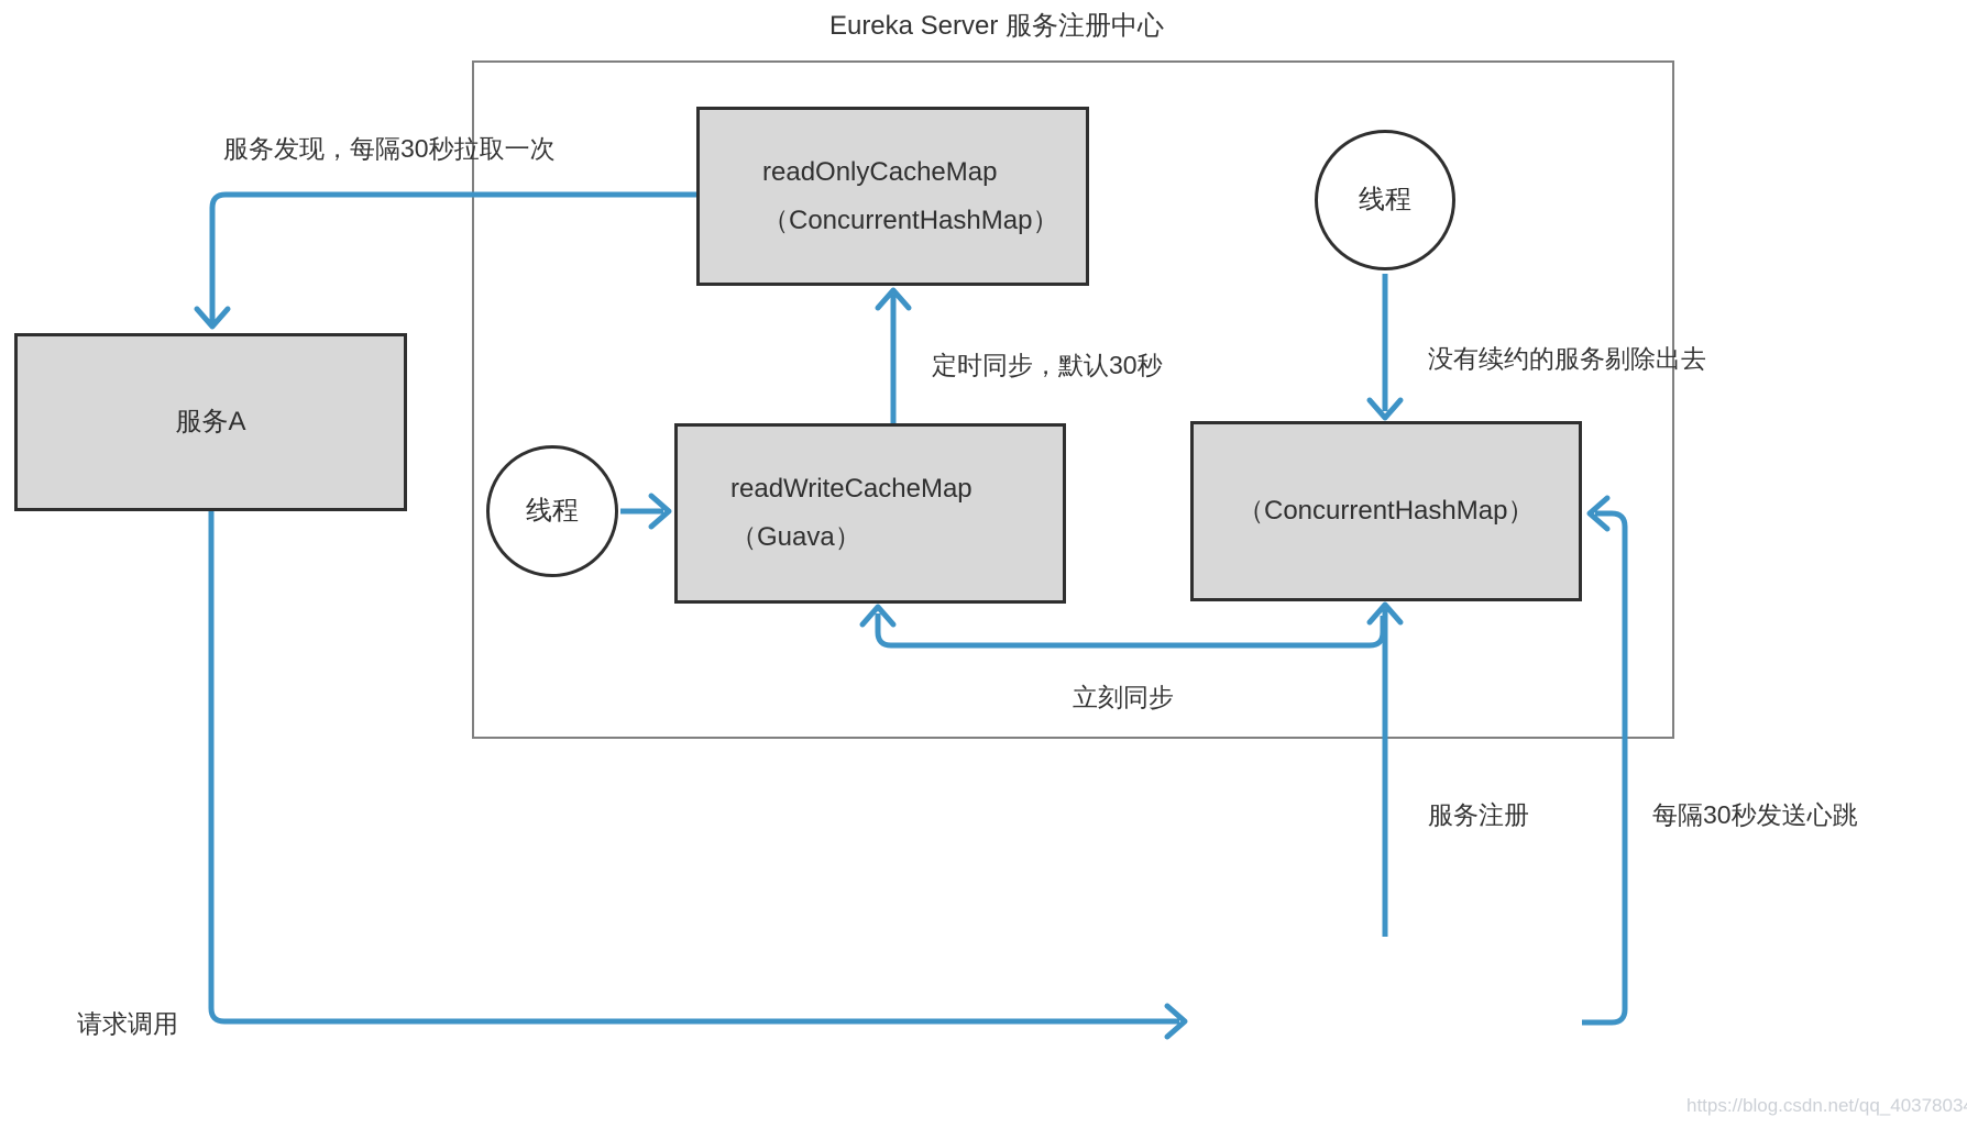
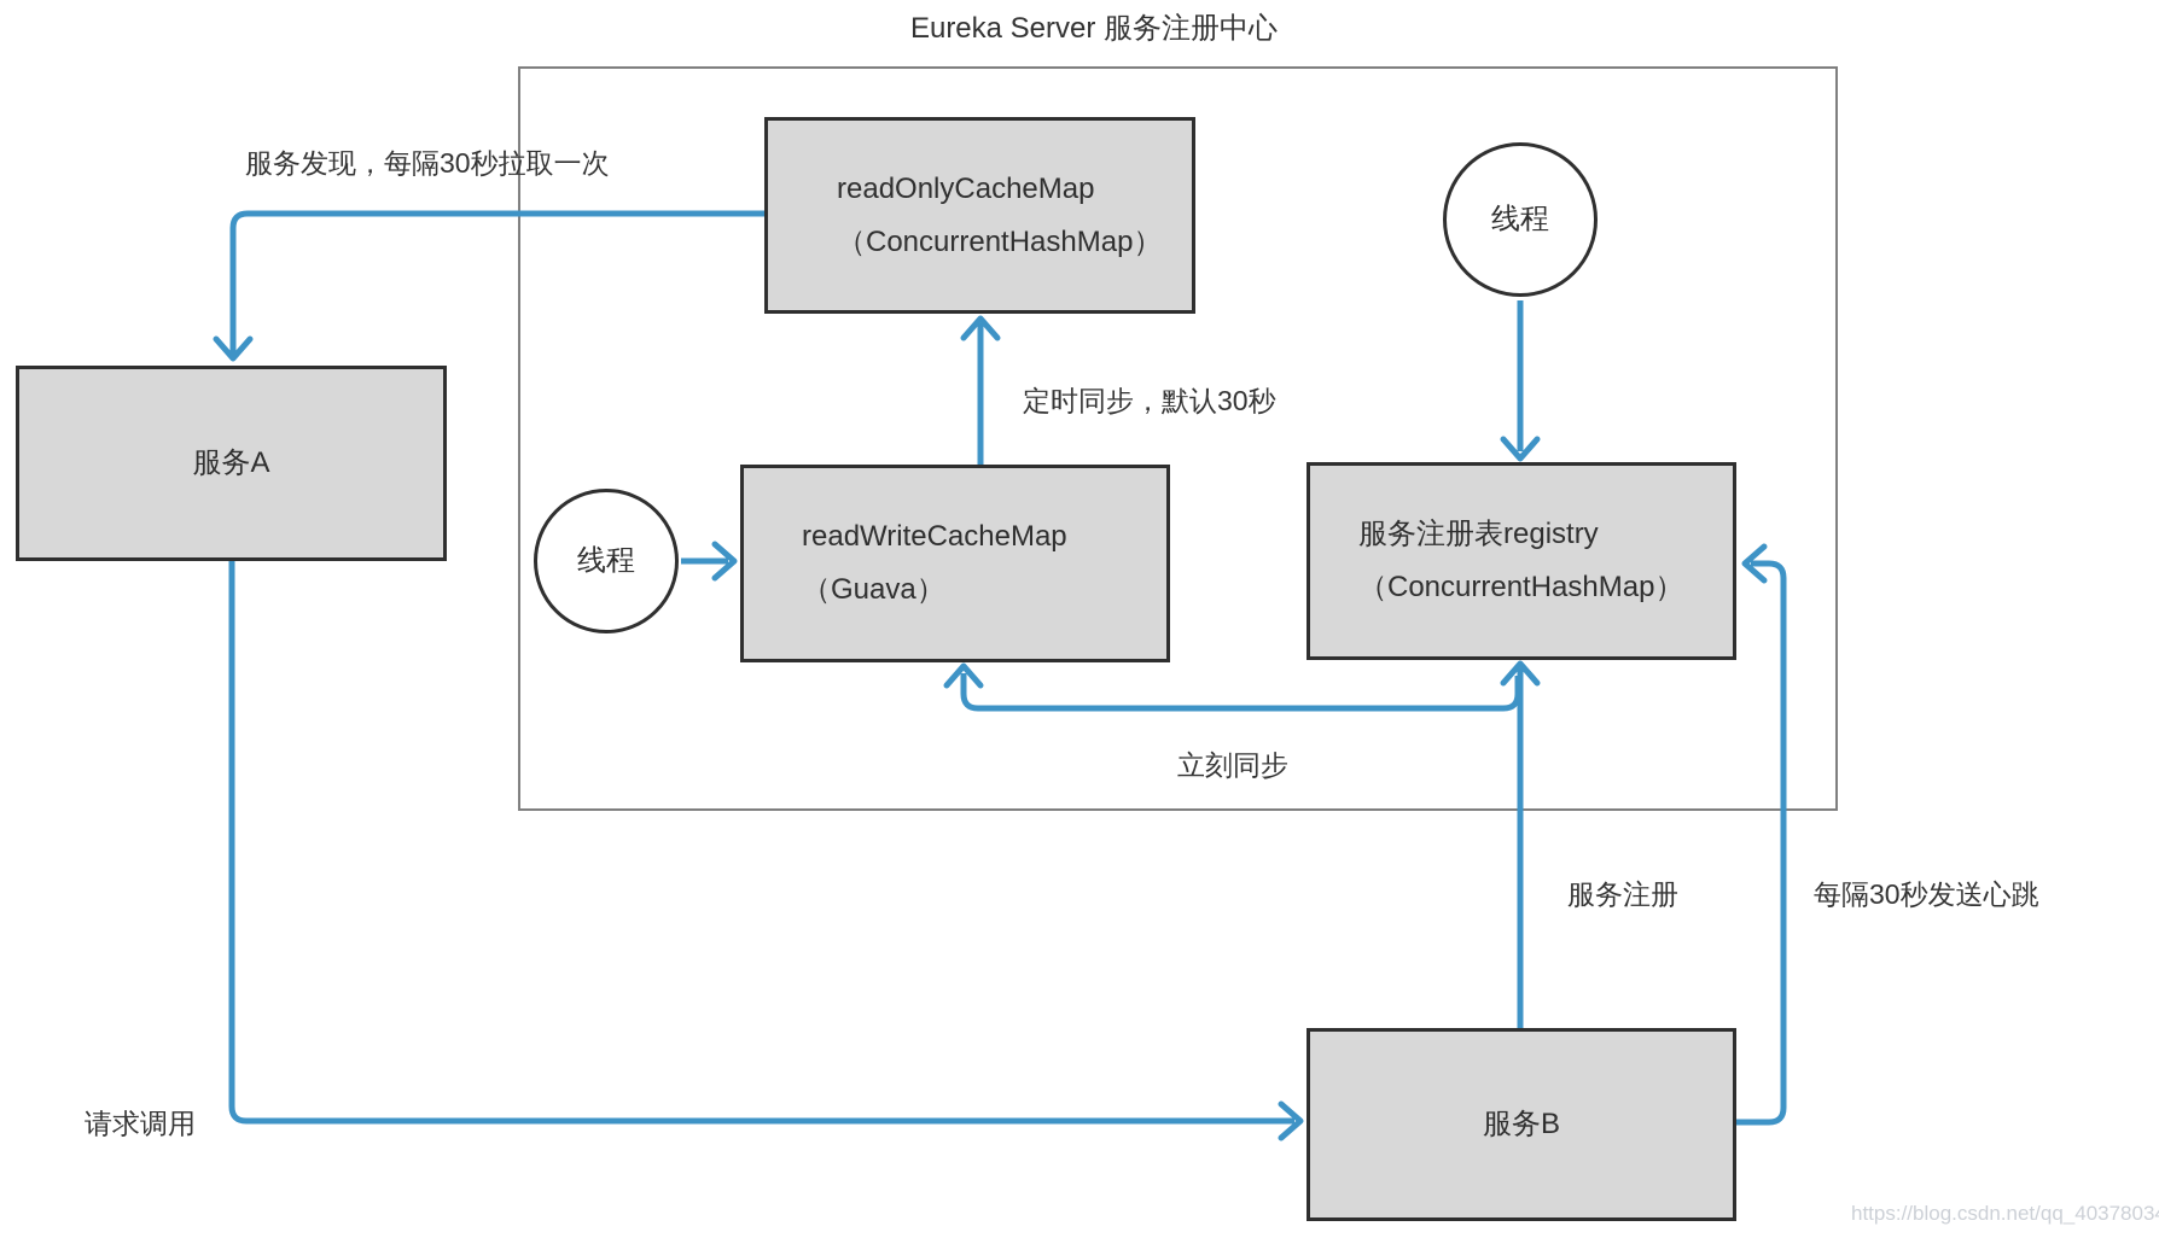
  Eureka Server 服务注册中心
  readOnlyCacheMap
  （ConcurrentHashMap）
  readWriteCacheMap
  （Guava）
+ 服务注册表registry
  （ConcurrentHashMap）
  服务A
+ 服务B
  线程
  线程
  服务发现，每隔30秒拉取一次
  定时同步，默认30秒
- 没有续约的服务剔除出去
  立刻同步
  服务注册
  每隔30秒发送心跳
  请求调用
  https://blog.csdn.net/qq_4037803
